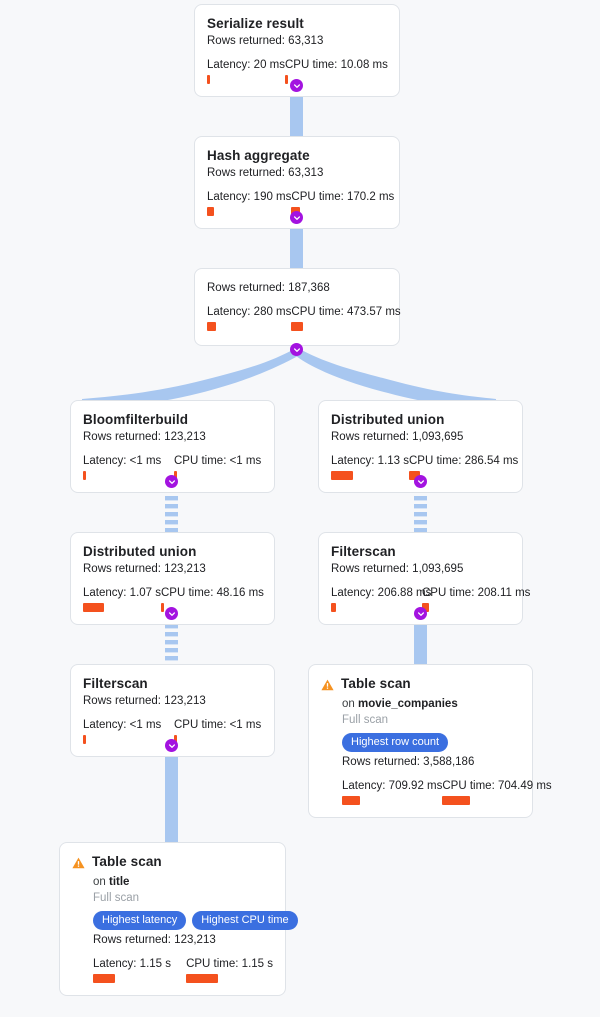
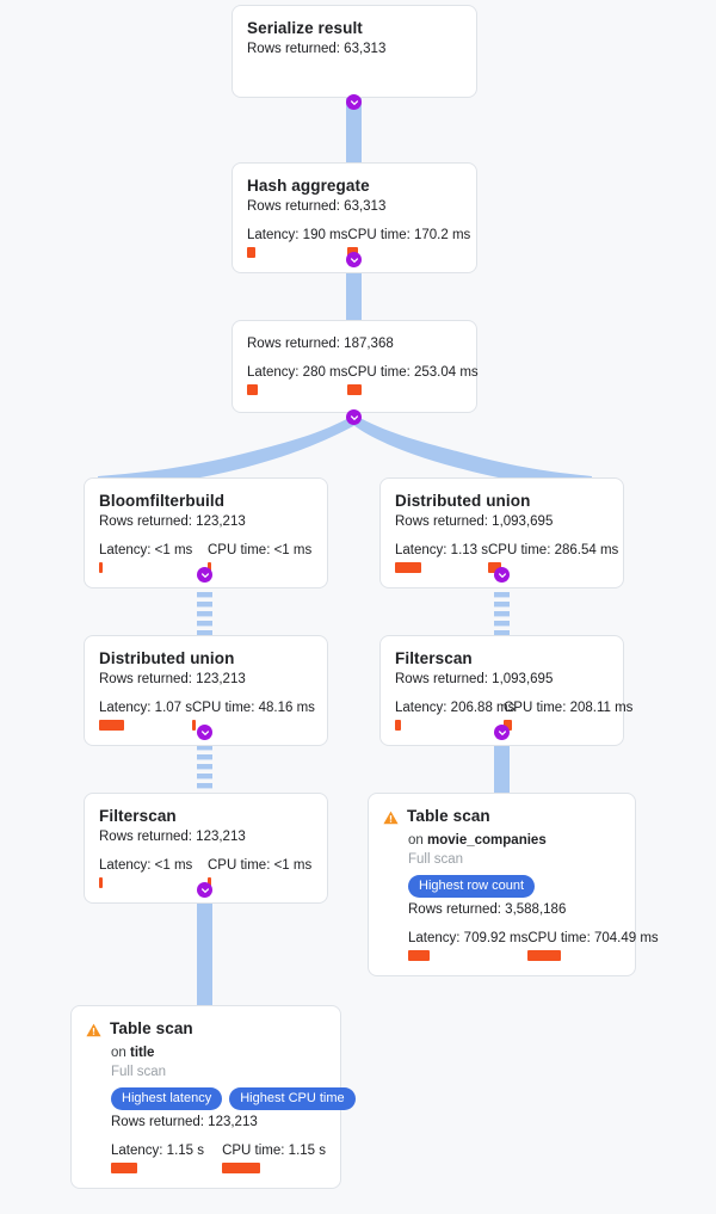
  Serialize result
  Rows returned: 63,313
- Latency: 20 ms
- CPU time: 10.08 ms
  Hash aggregate
  Rows returned: 63,313
  Latency: 190 ms
  CPU time: 170.2 ms
  Rows returned: 187,368
  Latency: 280 ms
- CPU time: 473.57 ms
+ CPU time: 253.04 ms
  Bloomfilterbuild
  Rows returned: 123,213
  Latency: <1 ms
  CPU time: <1 ms
  Distributed union
  Rows returned: 1,093,695
  Latency: 1.13 s
  CPU time: 286.54 ms
  Distributed union
  Rows returned: 123,213
  Latency: 1.07 s
  CPU time: 48.16 ms
  Filterscan
  Rows returned: 1,093,695
  Latency: 206.88 m
  CPU time: 208.11 ms
  Filterscan
  Rows returned: 123,213
  Latency: <1 ms
  CPU time: <1 ms
  Table scan
  on movie_companies
  Full scan
  Highest row count
  Rows returned: 3,588,186
  Latency: 709.92 ms
  CPU time: 704.49 ms
  Table scan
  on title
  Full scan
  Highest latency
  Highest CPU time
  Rows returned: 123,213
  Latency: 1.15 s
  CPU time: 1.15 s
